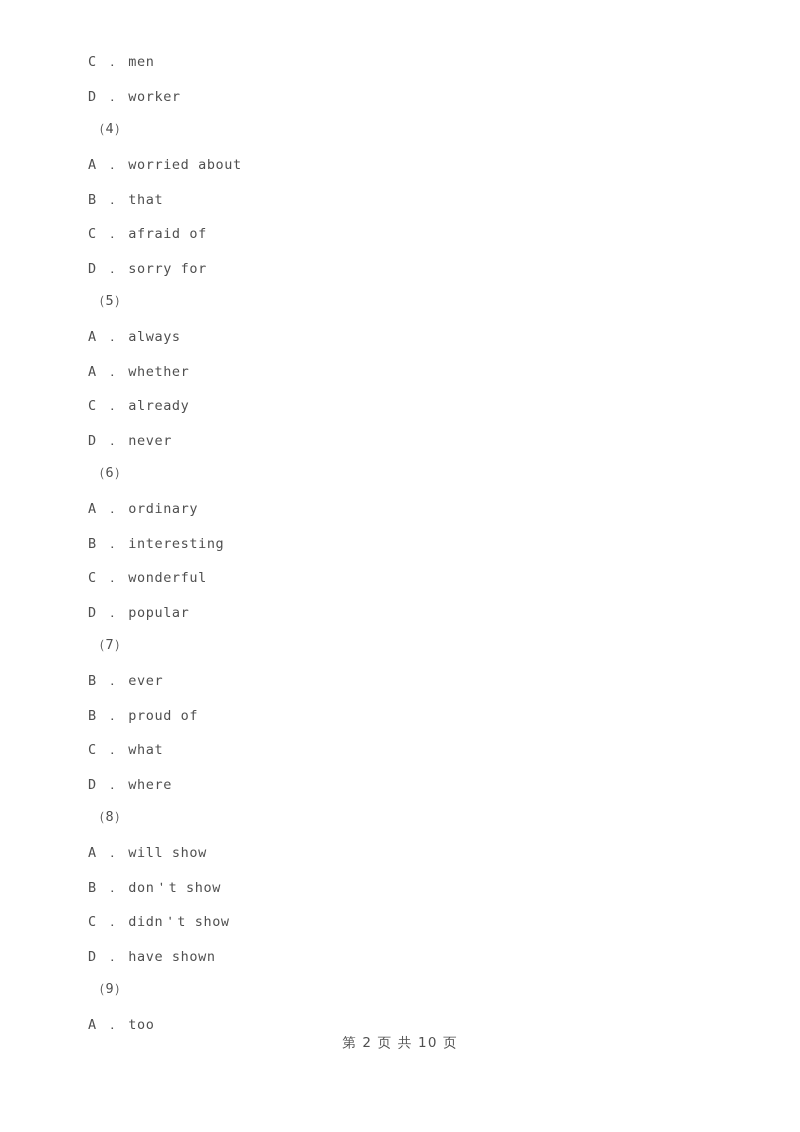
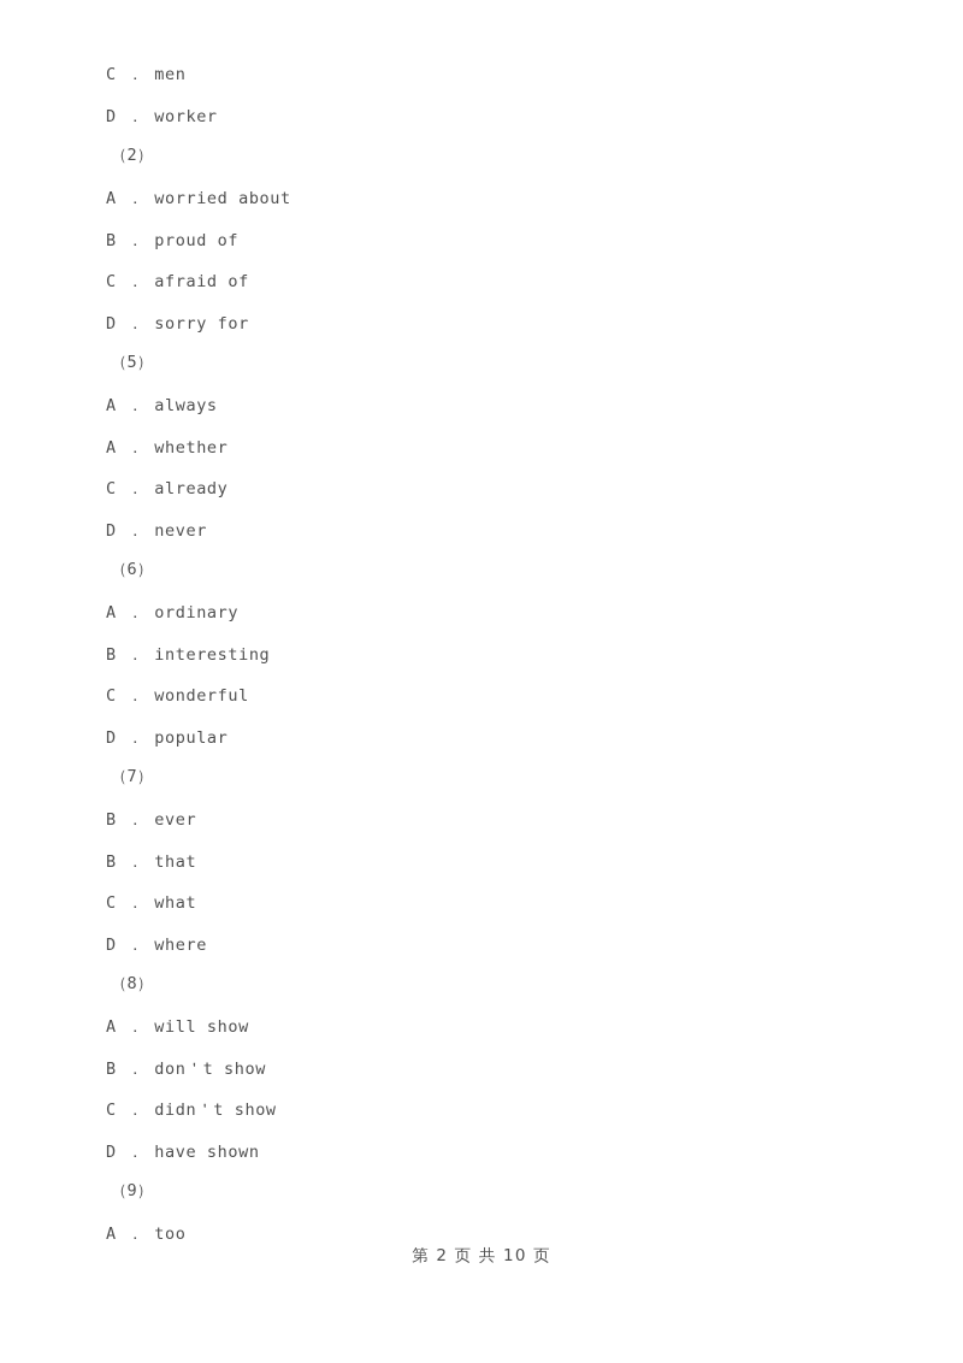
  C ． men
  D ． worker
- （4）
+ （2）
  A ． worried about
- B ． that
+ B ． proud of
  C ． afraid of
  D ． sorry for
  （5）
  A ． always
  A ． whether
  C ． already
  D ． never
  （6）
  A ． ordinary
  B ． interesting
  C ． wonderful
  D ． popular
  （7）
  B ． ever
- B ． proud of
+ B ． that
  C ． what
  D ． where
  （8）
  A ． will show
  B ． don＇t show
  C ． didn＇t show
  D ． have shown
  （9）
  A ． too
  第 2 页 共 10 页
